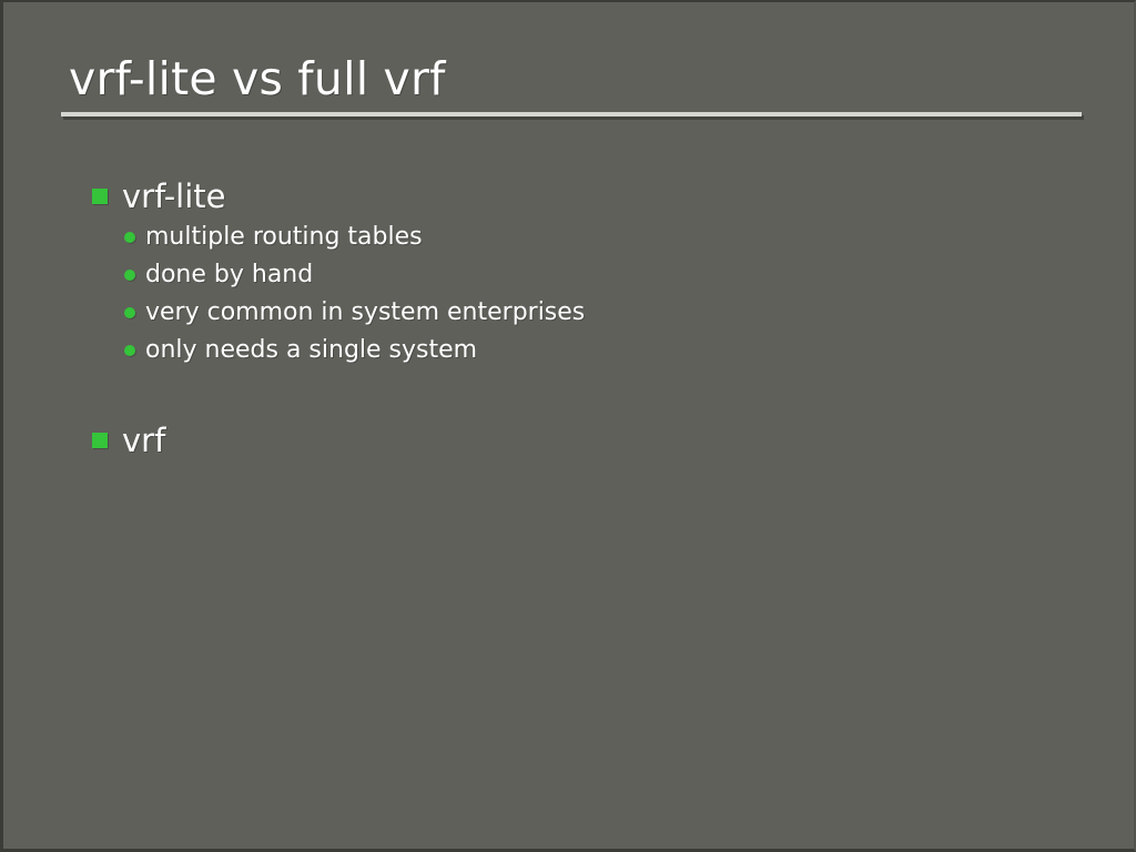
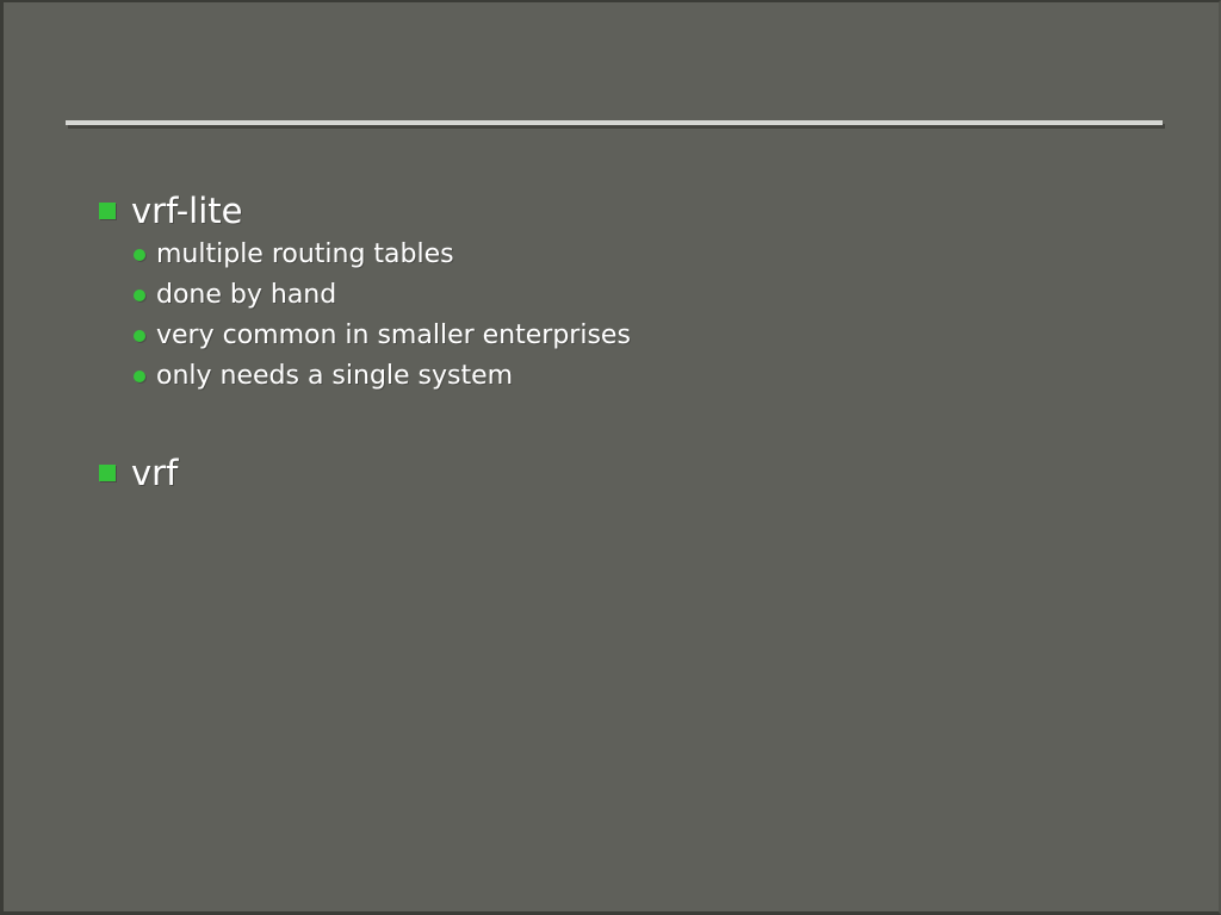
- vrf-lite vs full vrf
  vrf-lite
  multiple routing tables
  done by hand
- very common in system enterprises
+ very common in smaller enterprises
  only needs a single system
  vrf
